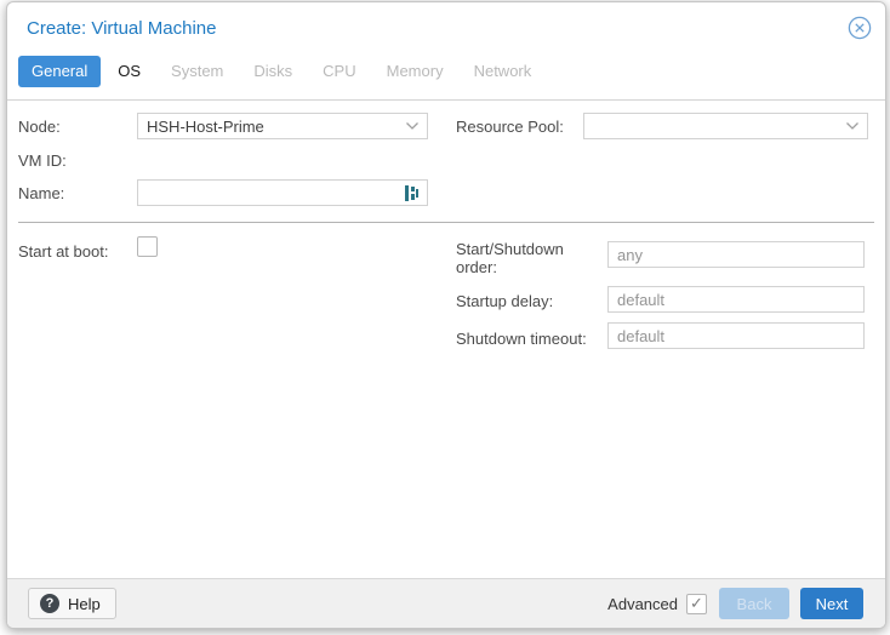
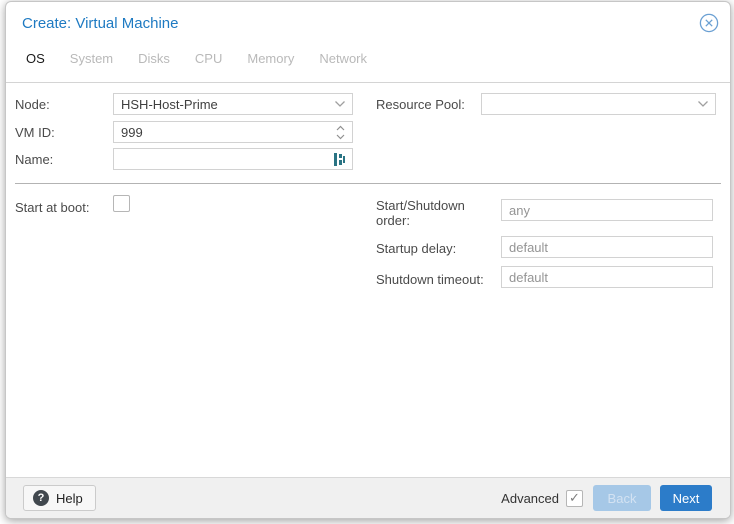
  Create: Virtual Machine
- General
  OS
  System
  Disks
  CPU
  Memory
  Network
  Node:
  HSH-Host-Prime
  VM ID:
+ 999
  Name:
  Resource Pool:
  Start at boot:
  Start/Shutdown order:
  any
  Startup delay:
  default
  Shutdown timeout:
  default
  ?
  Help
  Advanced
  Back
  Next
